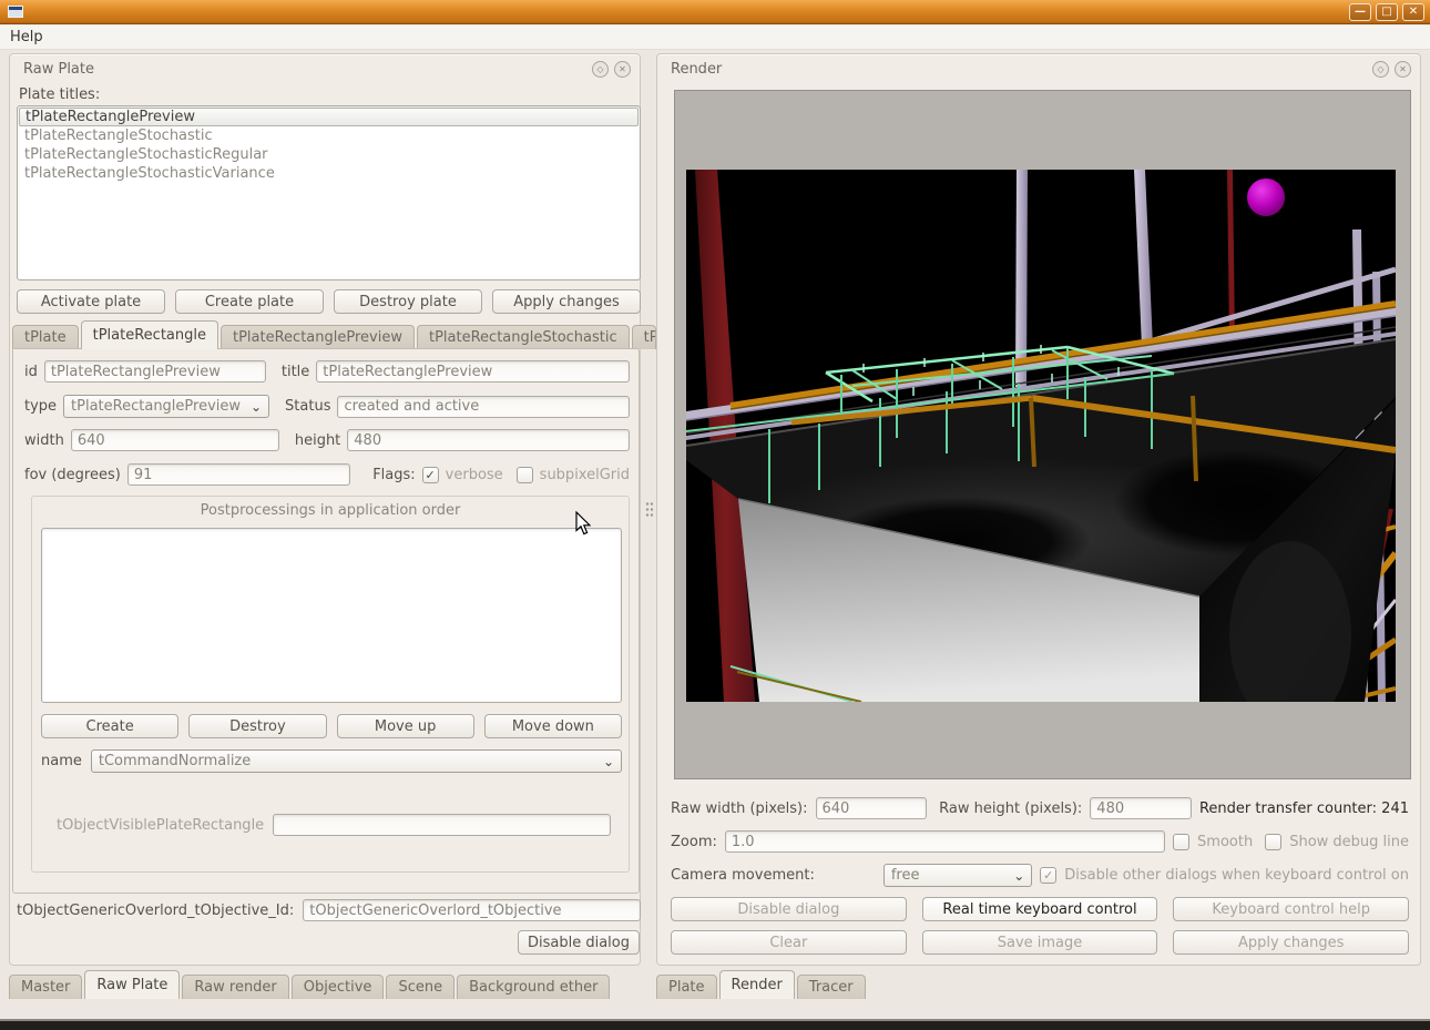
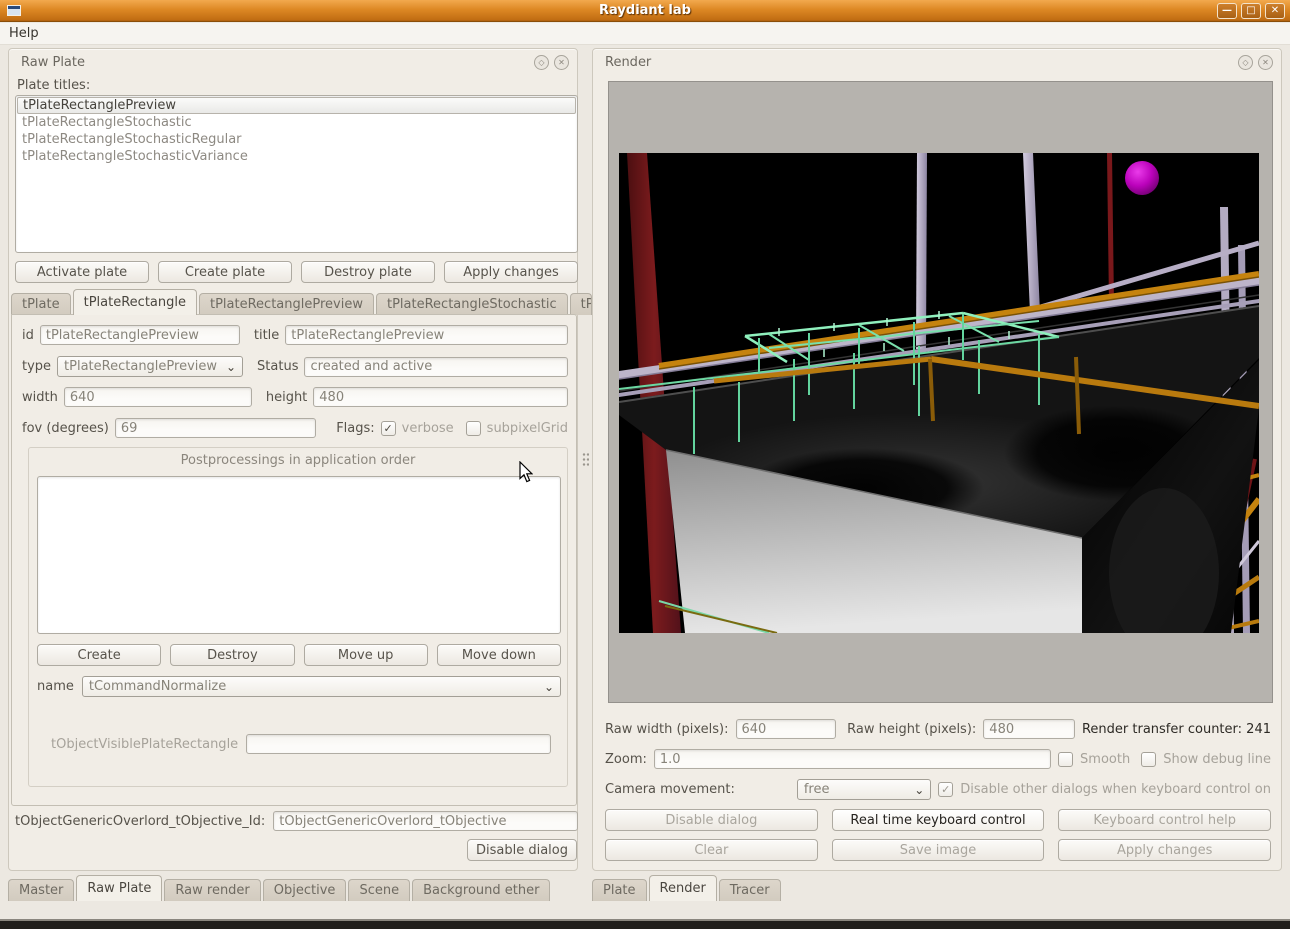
+ Raydiant lab
  —
  □
  ✕
  Help
  Raw Plate
  ◇
  ✕
  Plate titles:
  tPlateRectanglePreview
  tPlateRectangleStochastic
  tPlateRectangleStochasticRegular
  tPlateRectangleStochasticVariance
  Activate plate
  Create plate
  Destroy plate
  Apply changes
  tPlate
  tPlateRectangle
  tPlateRectanglePreview
  tPlateRectangleStochastic
  id
  tPlateRectanglePreview
  title
  tPlateRectanglePreview
  type
  tPlateRectanglePreview
  ⌄
  Status
  created and active
  width
  640
  height
  480
  fov (degrees)
- 91
+ 69
  Flags:
  ✓
  verbose
  subpixelGrid
  Postprocessings in application order
  Create
  Destroy
  Move up
  Move down
  name
  tCommandNormalize
  ⌄
  tObjectVisiblePlateRectangle
  tObjectGenericOverlord_tObjective_Id:
  tObjectGenericOverlord_tObjective
  Disable dialog
  Render
  ◇
  ✕
  Raw width (pixels):
  640
  Raw height (pixels):
  480
  Render transfer counter: 241
  Zoom:
  1.0
  Smooth
  Show debug line
  Camera movement:
  free
  ⌄
  ✓
  Disable other dialogs when keyboard control on
  Disable dialog
  Real time keyboard control
  Keyboard control help
  Clear
  Save image
  Apply changes
  Master
  Raw Plate
  Raw render
  Objective
  Scene
  Background ether
  Plate
  Render
  Tracer
